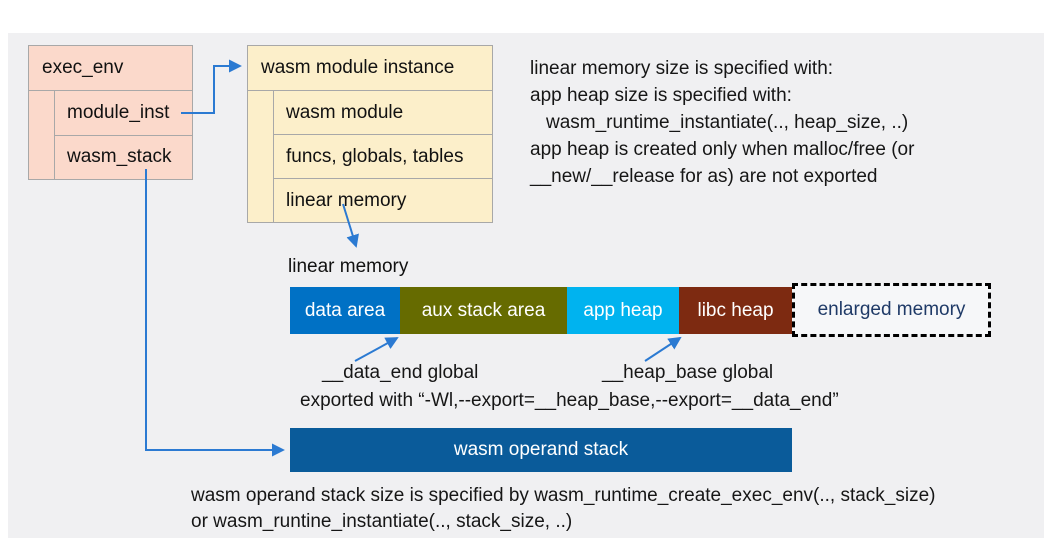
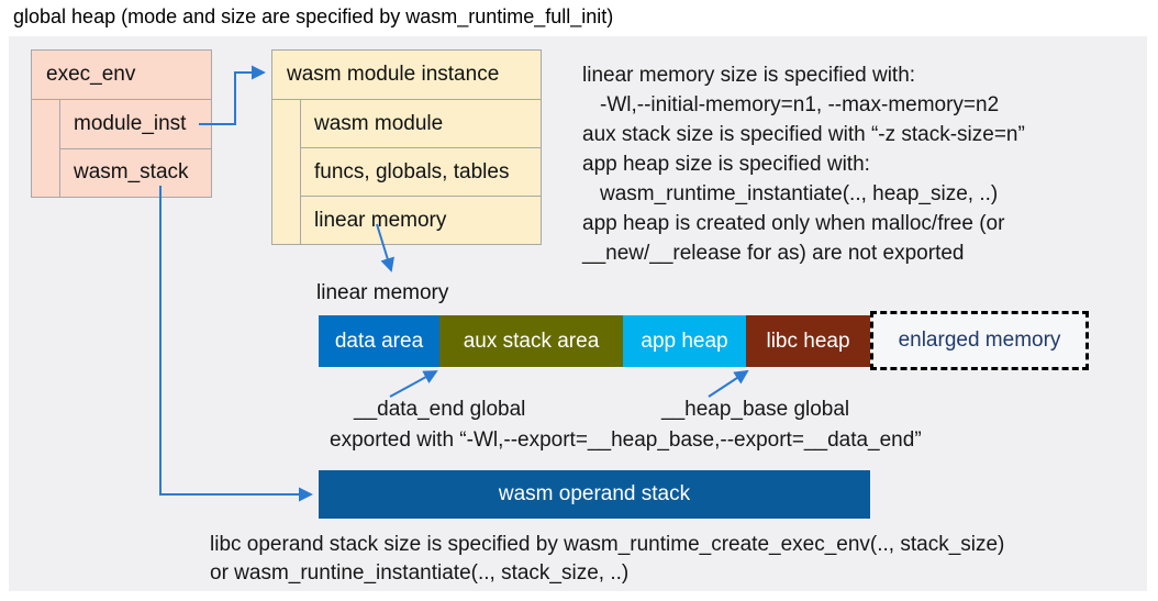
+ global heap (mode and size are specified by wasm_runtime_full_init)
  exec_env
  module_inst
  wasm_stack
  wasm module instance
  wasm module
  funcs, globals, tables
  linear memory
  linear memory size is specified with:
+ -Wl,--initial-memory=n1, --max-memory=n2
+ aux stack size is specified with “-z stack-size=n”
  app heap size is specified with:
  wasm_runtime_instantiate(.., heap_size, ..)
  app heap is created only when malloc/free (or
  __new/__release for as) are not exported
  linear memory
  data area
  aux stack area
  app heap
  libc heap
  enlarged memory
  __data_end global
  __heap_base global
  exported with “-Wl,--export=__heap_base,--export=__data_end”
  wasm operand stack
- wasm operand stack size is specified by wasm_runtime_create_exec_env(.., stack_size)
+ libc operand stack size is specified by wasm_runtime_create_exec_env(.., stack_size)
  or wasm_runtine_instantiate(.., stack_size, ..)
